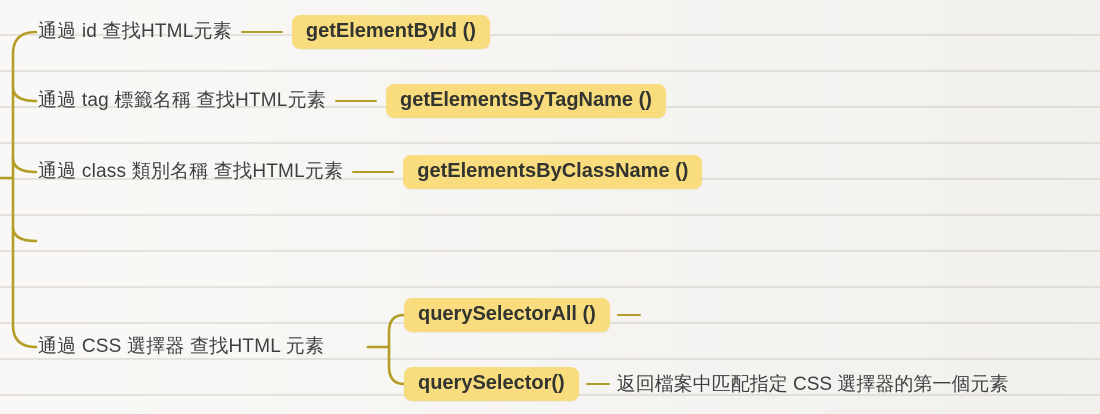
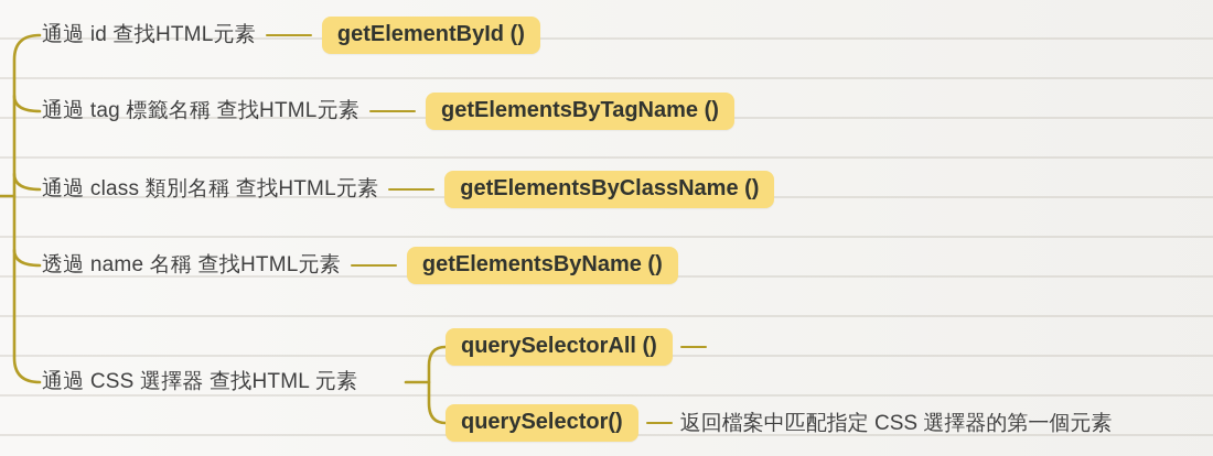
  通過 id 查找HTML元素
  getElementById ()
  通過 tag 標籤名稱 查找HTML元素
  getElementsByTagName ()
  通過 class 類別名稱 查找HTML元素
  getElementsByClassName ()
+ 透過 name 名稱 查找HTML元素
+ getElementsByName ()
  通過 CSS 選擇器 查找HTML 元素
  querySelectorAll ()
  querySelector()
  返回檔案中匹配指定 CSS 選擇器的第一個元素
